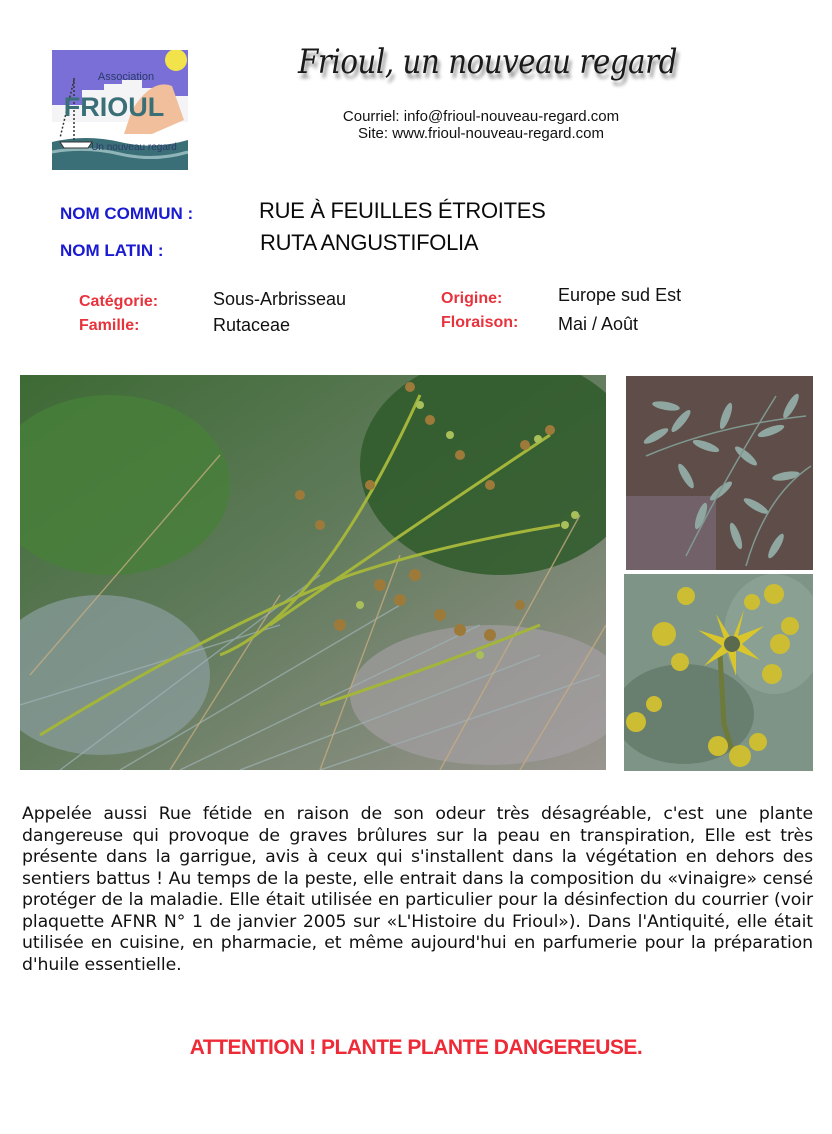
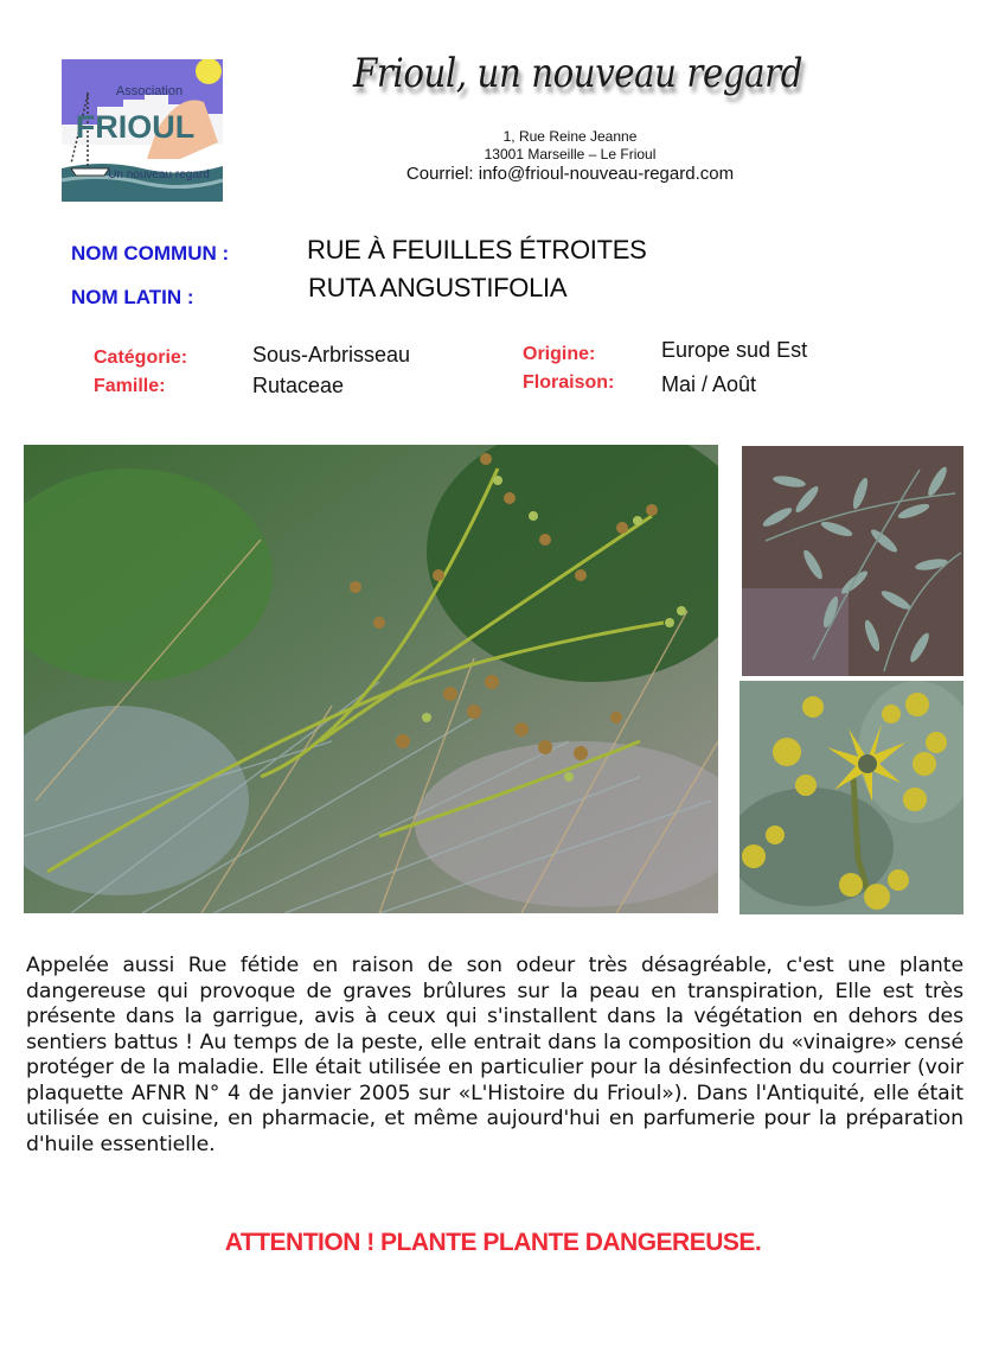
  Association
  FRIOUL
  Un nouveau regard
  Frioul, un nouveau regard
+ 1, Rue Reine Jeanne
+ 13001 Marseille – Le Frioul
  Courriel: info@frioul-nouveau-regard.com
- Site: www.frioul-nouveau-regard.com
  NOM COMMUN :
  RUE À FEUILLES ÉTROITES
  NOM LATIN :
  RUTA ANGUSTIFOLIA
  Catégorie:
  Sous-Arbrisseau
  Famille:
  Rutaceae
  Origine:
  Europe sud Est
  Floraison:
  Mai / Août
- Appelée aussi Rue fétide en raison de son odeur très désagréable, c'est une plante dangereuse qui provoque de graves brûlures sur la peau en transpiration, Elle est très présente dans la garrigue, avis à ceux qui s'installent dans la végétation en dehors des sentiers battus ! Au temps de la peste, elle entrait dans la composition du «vinaigre» censé protéger de la maladie. Elle était utilisée en particulier pour la désinfection du courrier (voir plaquette AFNR N° 1 de janvier 2005 sur «L'Histoire du Frioul»). Dans l'Antiquité, elle était utilisée en cuisine, en pharmacie, et même aujourd'hui en parfumerie pour la préparation d'huile essentielle.
+ Appelée aussi Rue fétide en raison de son odeur très désagréable, c'est une plante dangereuse qui provoque de graves brûlures sur la peau en transpiration, Elle est très présente dans la garrigue, avis à ceux qui s'installent dans la végétation en dehors des sentiers battus ! Au temps de la peste, elle entrait dans la composition du «vinaigre» censé protéger de la maladie. Elle était utilisée en particulier pour la désinfection du courrier (voir plaquette AFNR N° 4 de janvier 2005 sur «L'Histoire du Frioul»). Dans l'Antiquité, elle était utilisée en cuisine, en pharmacie, et même aujourd'hui en parfumerie pour la préparation d'huile essentielle.
  ATTENTION ! PLANTE PLANTE DANGEREUSE.
